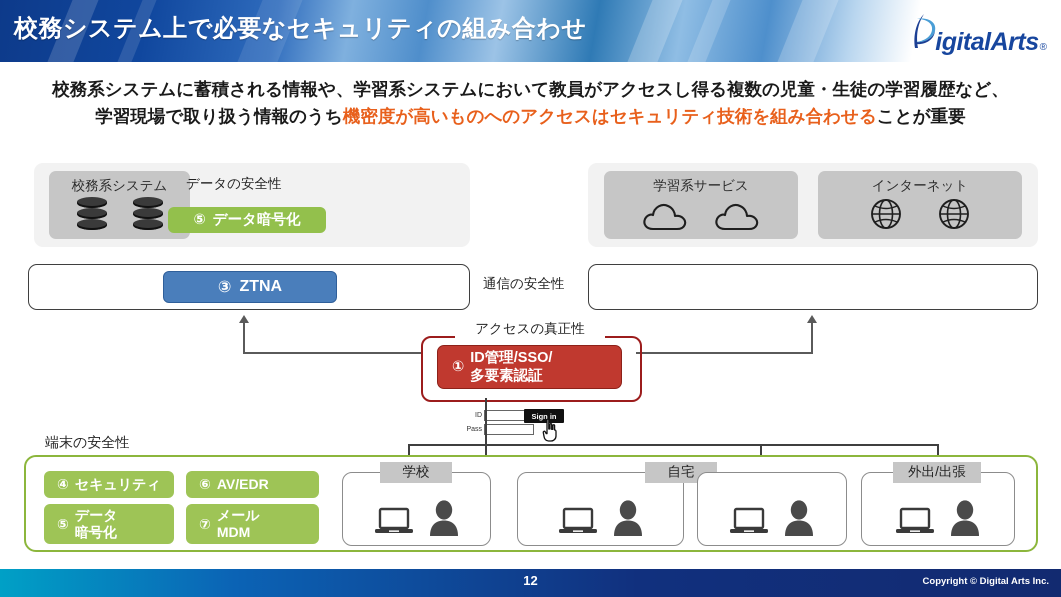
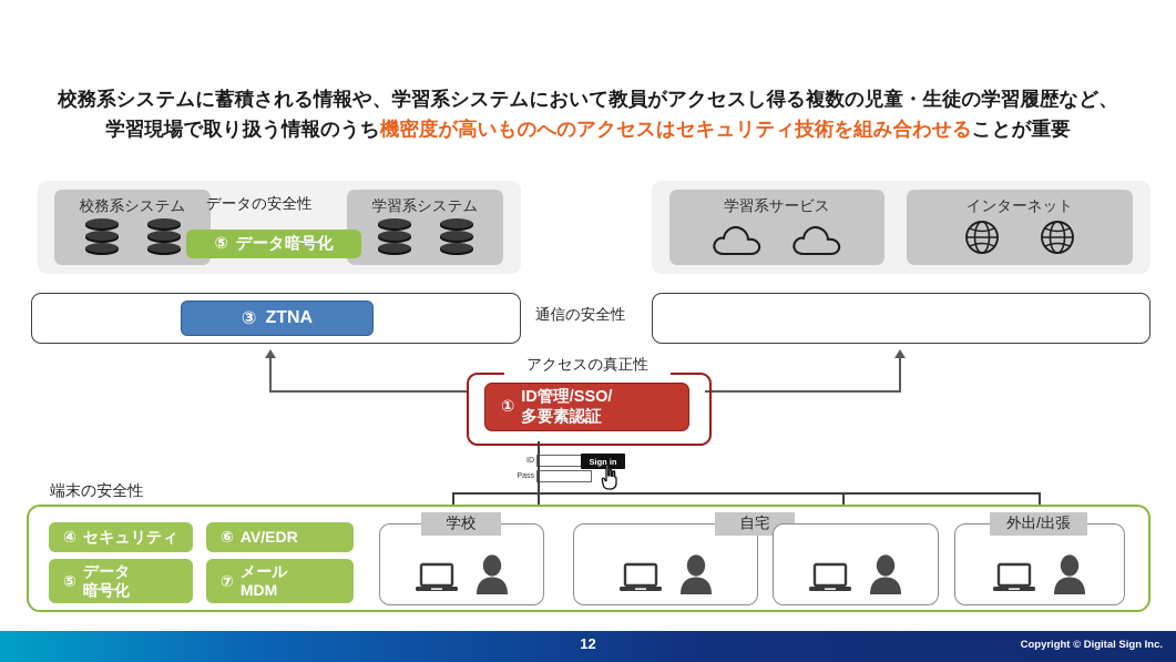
- 校務システム上で必要なセキュリティの組み合わせ
- igitalArts
- ®
  校務系システムに蓄積される情報や、学習系システムにおいて教員がアクセスし得る複数の児童・生徒の学習履歴など、
  学習現場で取り扱う情報のうち機密度が高いものへのアクセスはセキュリティ技術を組み合わせることが重要
  校務系システム
+ 学習系システム
  データの安全性
  ⑤
  データ暗号化
  学習系サービス
  インターネット
  ③
  ZTNA
  通信の安全性
  アクセスの真正性
  ①
  ID管理/SSO/
  多要素認証
  Sign in
  端末の安全性
  ④
  セキュリティ
  ⑥
  AV/EDR
  ⑤
  データ
  暗号化
  ⑦
  メール
  MDM
  学校
  自宅
  外出/出張
  12
- Copyright © Digital Arts Inc.
+ Copyright © Digital Sign Inc.
